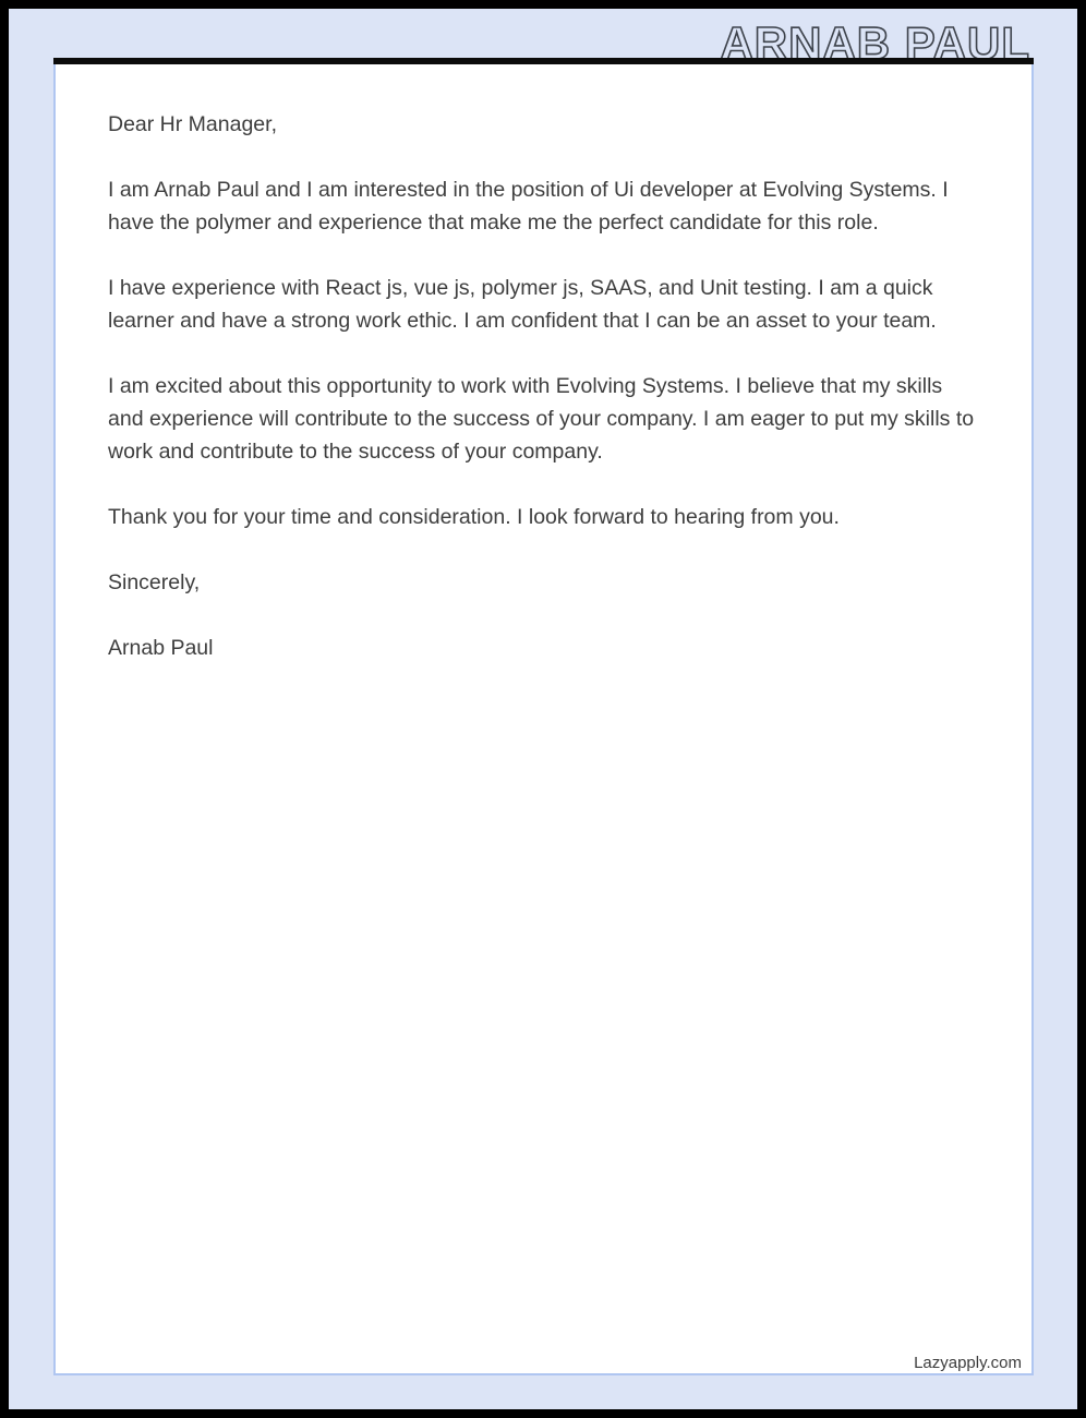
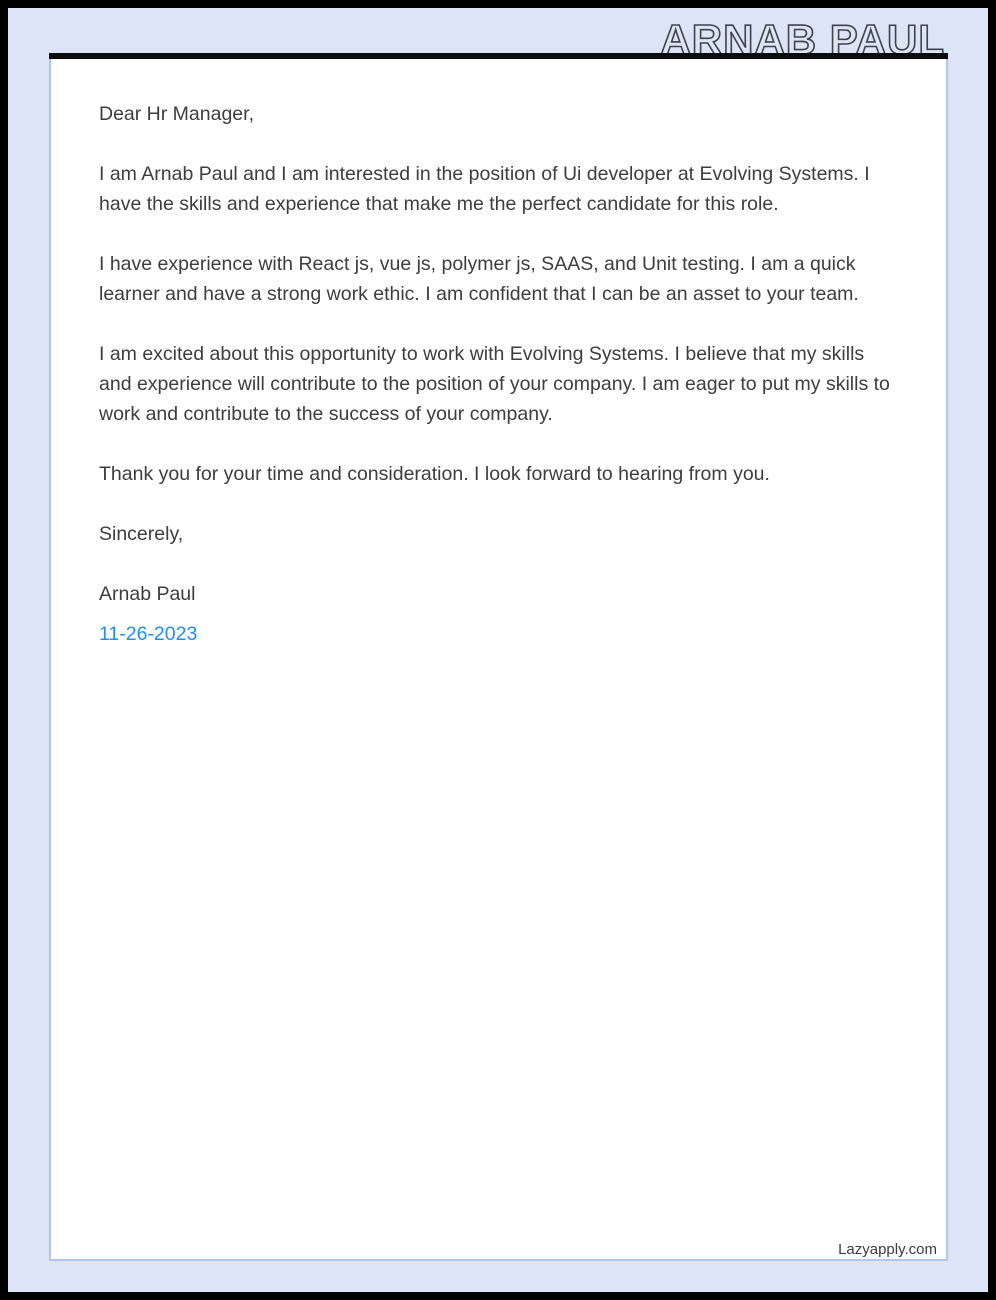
  ARNAB PAUL
  Dear Hr Manager,
- I am Arnab Paul and I am interested in the position of Ui developer at Evolving Systems. I have the polymer and experience that make me the perfect candidate for this role.
+ I am Arnab Paul and I am interested in the position of Ui developer at Evolving Systems. I have the skills and experience that make me the perfect candidate for this role.
  I have experience with React js, vue js, polymer js, SAAS, and Unit testing. I am a quick learner and have a strong work ethic. I am confident that I can be an asset to your team.
- I am excited about this opportunity to work with Evolving Systems. I believe that my skills and experience will contribute to the success of your company. I am eager to put my skills to work and contribute to the success of your company.
+ I am excited about this opportunity to work with Evolving Systems. I believe that my skills and experience will contribute to the position of your company. I am eager to put my skills to work and contribute to the success of your company.
  Thank you for your time and consideration. I look forward to hearing from you.
  Sincerely,
  Arnab Paul
+ 11-26-2023
  Lazyapply.com
